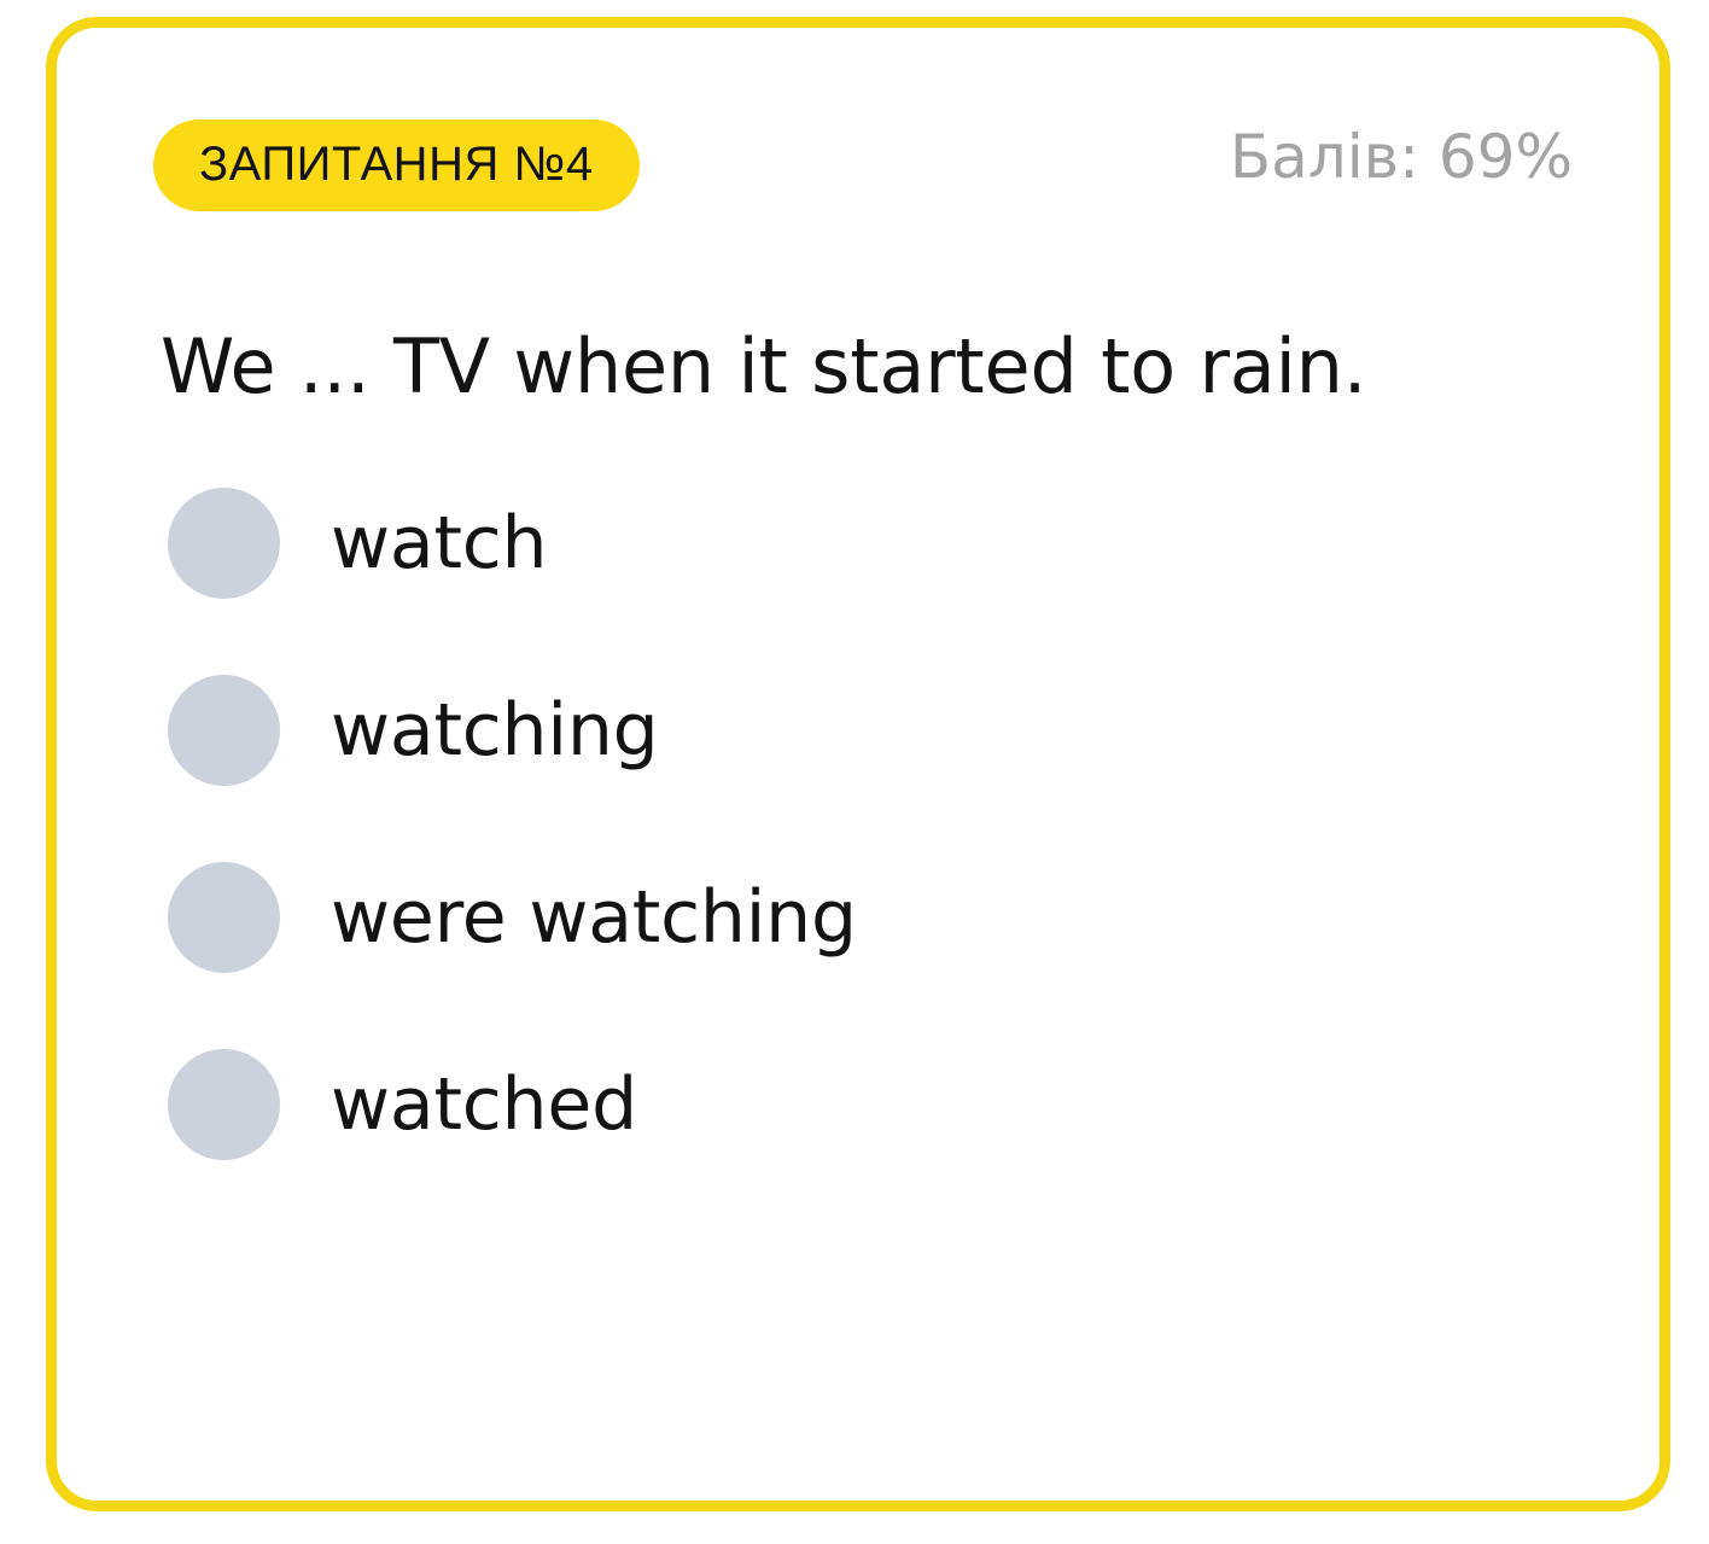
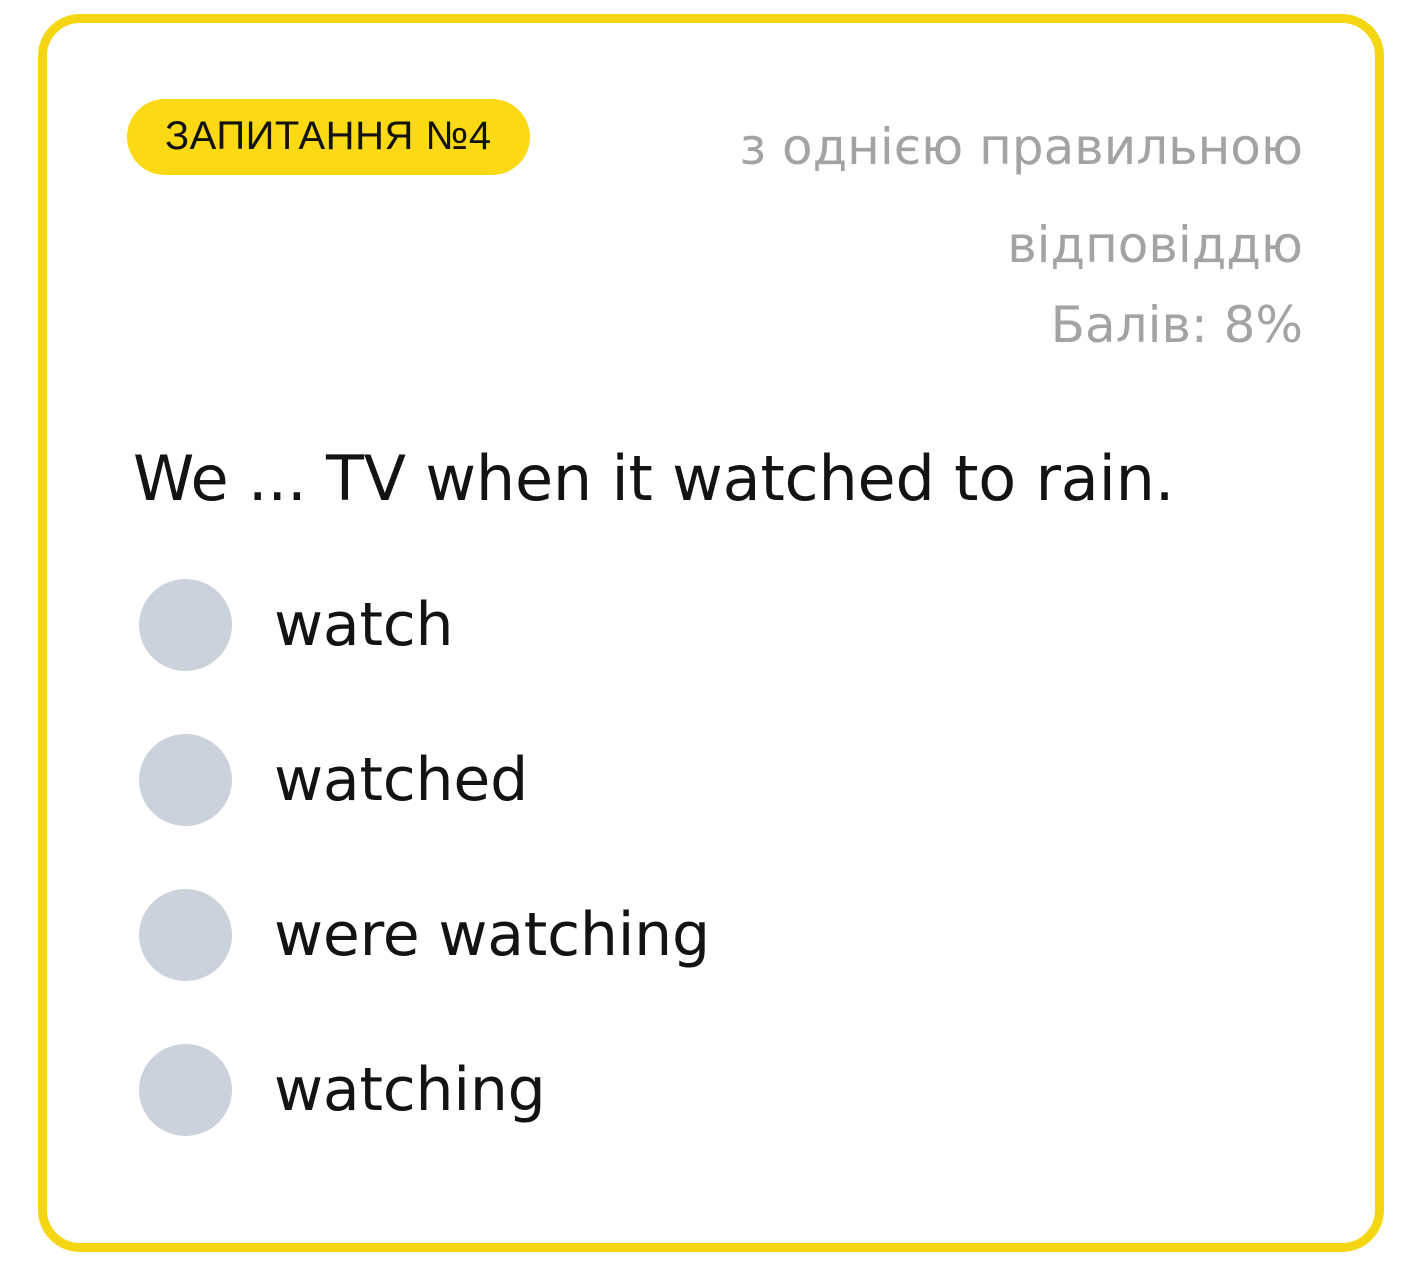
  ЗАПИТАННЯ №4
+ з однією правильною відповіддю
- Балів: 69%
+ Балів: 8%
- We ... TV when it started to rain.
+ We ... TV when it watched to rain.
  watch
- watching
+ watched
  were watching
- watched
+ watching
